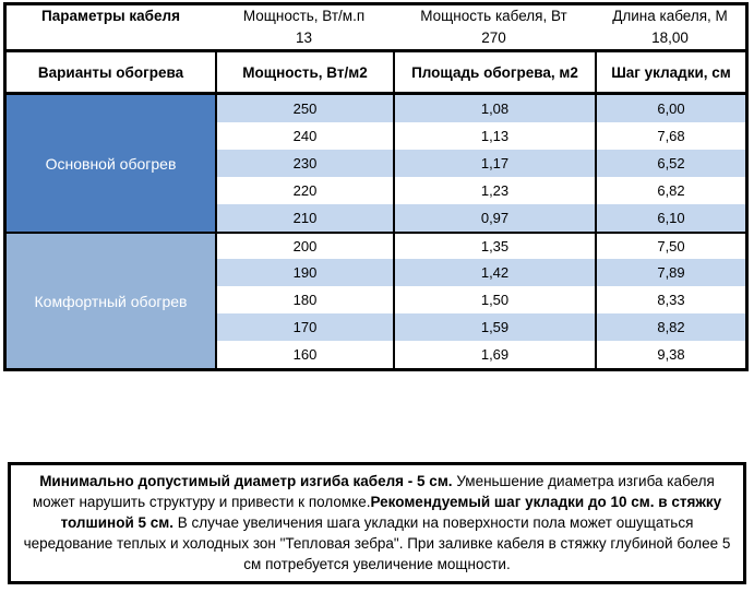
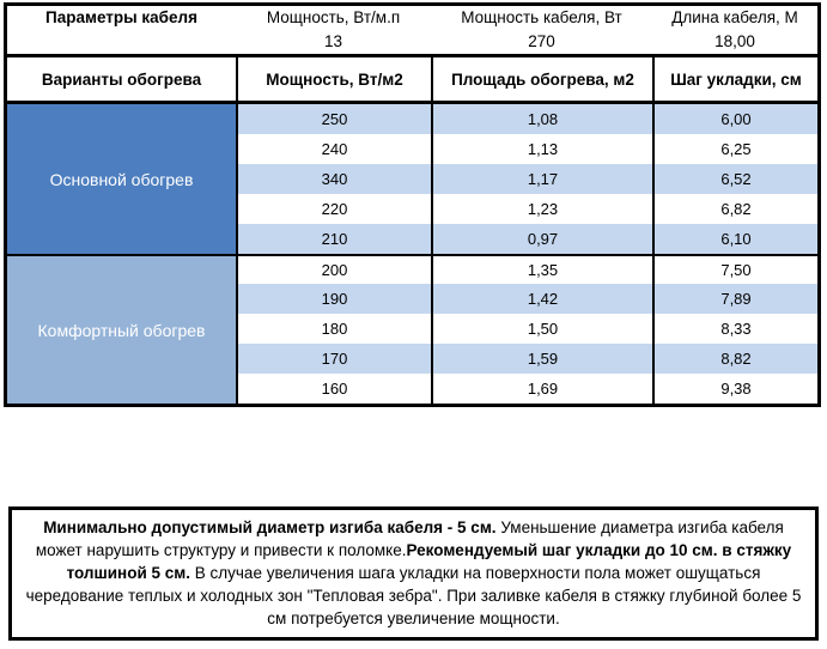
  Параметры кабеля
  Мощность, Вт/м.п
  Мощность кабеля, Вт
  Длина кабеля, М
  13
  270
  18,00
  Варианты обогрева
  Мощность, Вт/м2
  Площадь обогрева, м2
  Шаг укладки, см
  Основной обогрев
  Комфортный обогрев
  250
  1,08
  6,00
  240
  1,13
- 7,68
+ 6,25
- 230
+ 340
  1,17
  6,52
  220
  1,23
  6,82
  210
  0,97
  6,10
  200
  1,35
  7,50
  190
  1,42
  7,89
  180
  1,50
  8,33
  170
  1,59
  8,82
  160
  1,69
  9,38
  Минимально допустимый диаметр изгиба кабеля - 5 см. Уменьшение диаметра изгиба кабеля может нарушить структуру и привести к поломке.Рекомендуемый шаг укладки до 10 см. в стяжку толшиной 5 см. В случае увеличения шага укладки на поверхности пола может ошущаться чередование теплых и холодных зон "Тепловая зебра". При заливке кабеля в стяжку глубиной более 5 см потребуется увеличение мощности.
